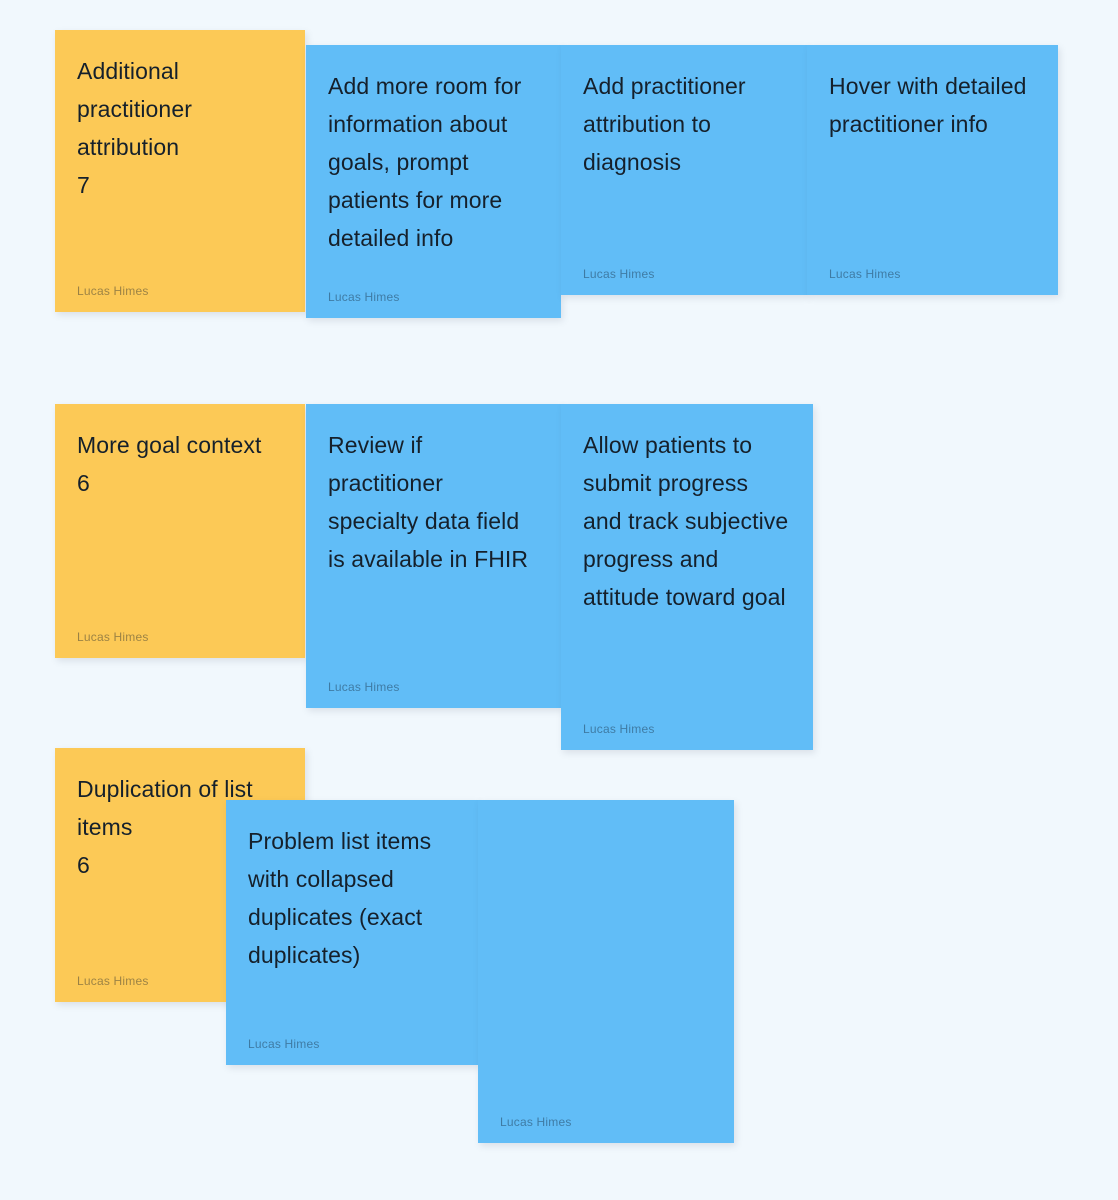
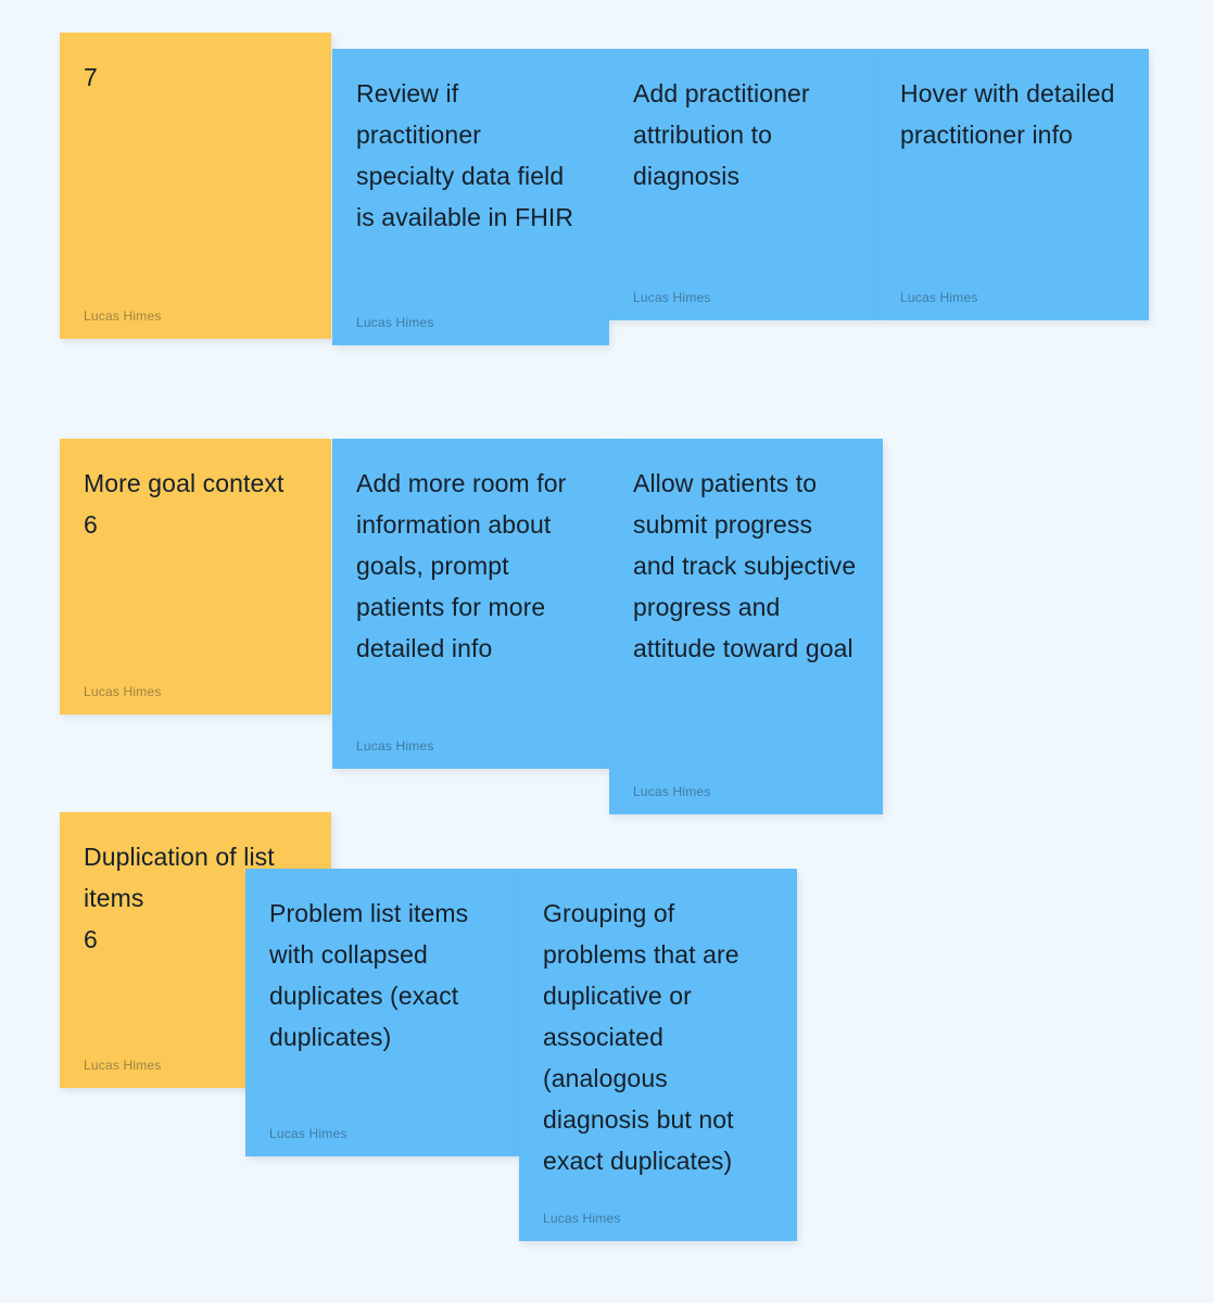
- Additional practitioner attribution
  7
  Lucas Himes
- Add more room for information about goals, prompt patients for more detailed info
+ Review if practitioner specialty data field is available in FHIR
  Lucas Himes
  Add practitioner attribution to diagnosis
  Lucas Himes
  Hover with detailed practitioner info
  Lucas Himes
  More goal context
  6
  Lucas Himes
- Review if practitioner specialty data field is available in FHIR
+ Add more room for information about goals, prompt patients for more detailed info
  Lucas Himes
  Allow patients to submit progress and track subjective progress and attitude toward goal
  Lucas Himes
  Duplication of list items
  6
  Lucas Himes
  Problem list items with collapsed duplicates (exact duplicates)
  Lucas Himes
+ Grouping of problems that are duplicative or associated (analogous diagnosis but not exact duplicates)
  Lucas Himes
